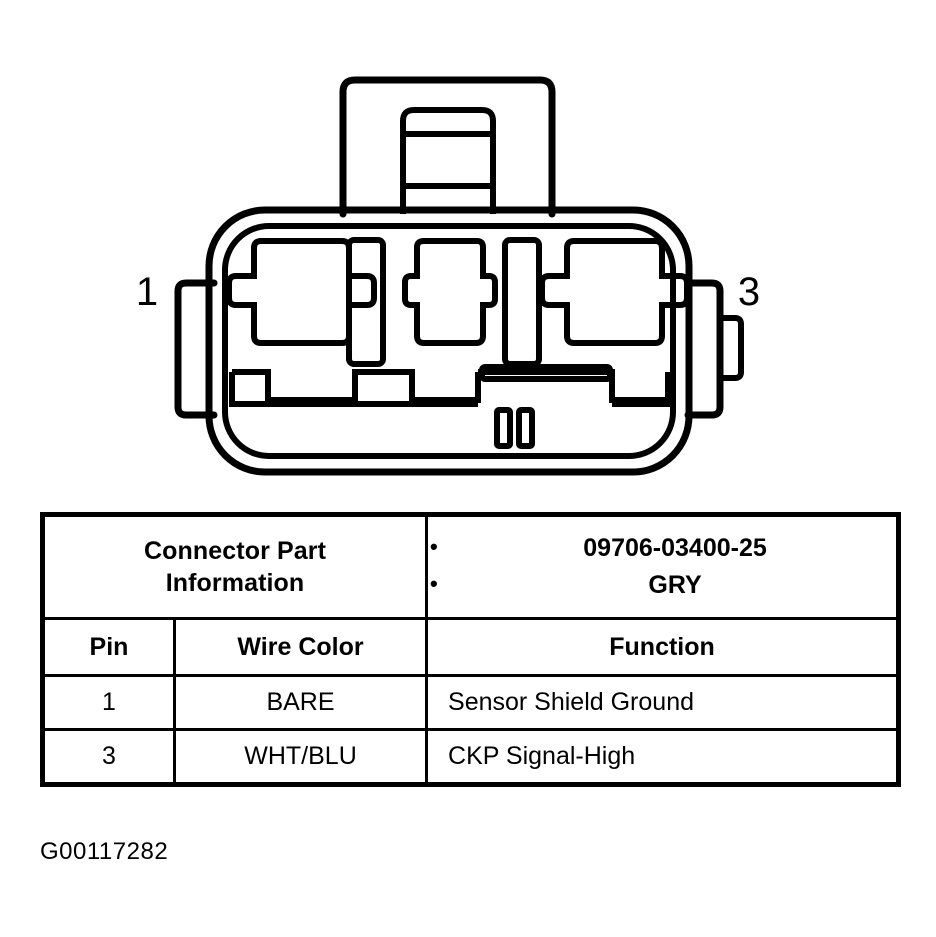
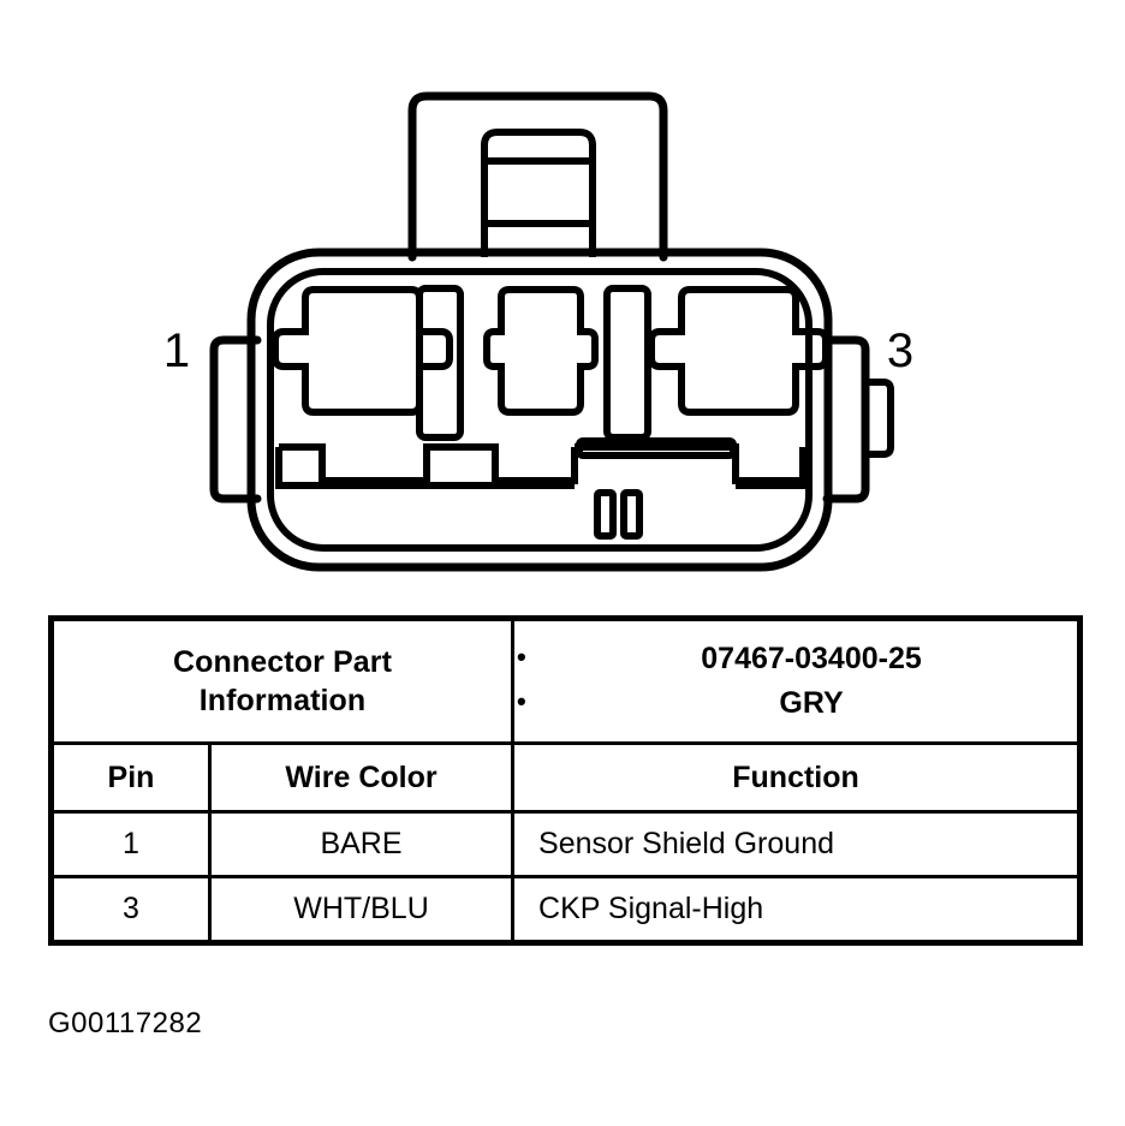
  1
  3
- Connector Part Information	• 09706-03400-25 • GRY
+ Connector Part Information	• 07467-03400-25 • GRY
  Pin	Wire Color	Function
  1	BARE	Sensor Shield Ground
  3	WHT/BLU	CKP Signal-High
  G00117282
